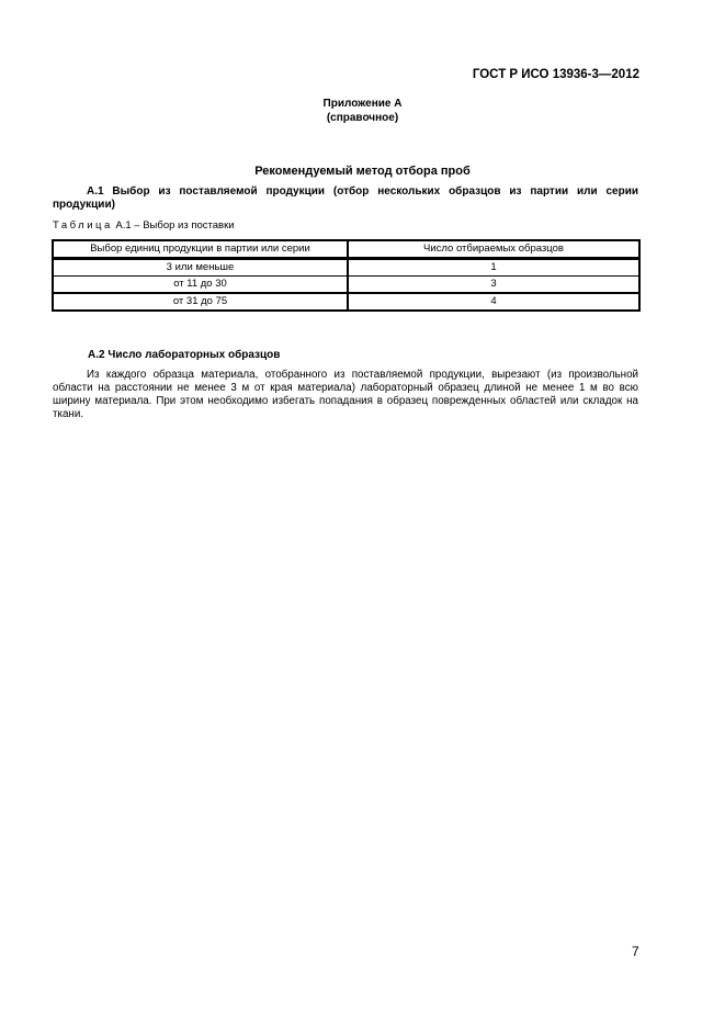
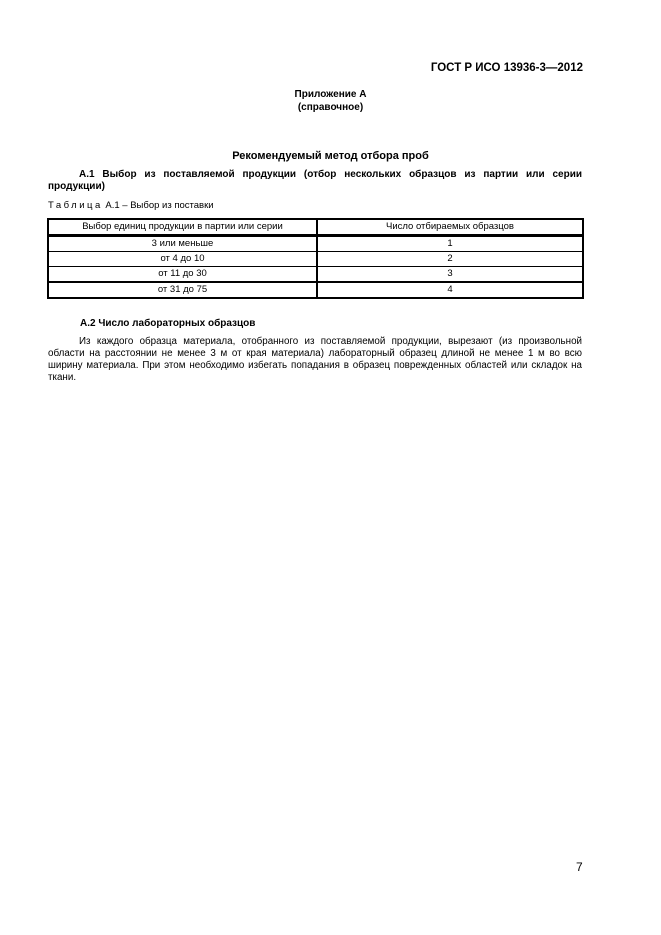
  ГОСТ Р ИСО 13936-3—2012
  Приложение А
  (справочное)
  Рекомендуемый метод отбора проб
  А.1 Выбор из поставляемой продукции (отбор нескольких образцов из партии или серии продукции)
  Таблица А.1 – Выбор из поставки
  Выбор единиц продукции в партии или серии	Число отбираемых образцов
  3 или меньше	1
+ от 4 до 10	2
  от 11 до 30	3
  от 31 до 75	4
  А.2 Число лабораторных образцов
  Из каждого образца материала, отобранного из поставляемой продукции, вырезают (из произвольной области на расстоянии не менее 3 м от края материала) лабораторный образец длиной не менее 1 м во всю ширину материала. При этом необходимо избегать попадания в образец поврежденных областей или складок на ткани.
  7
